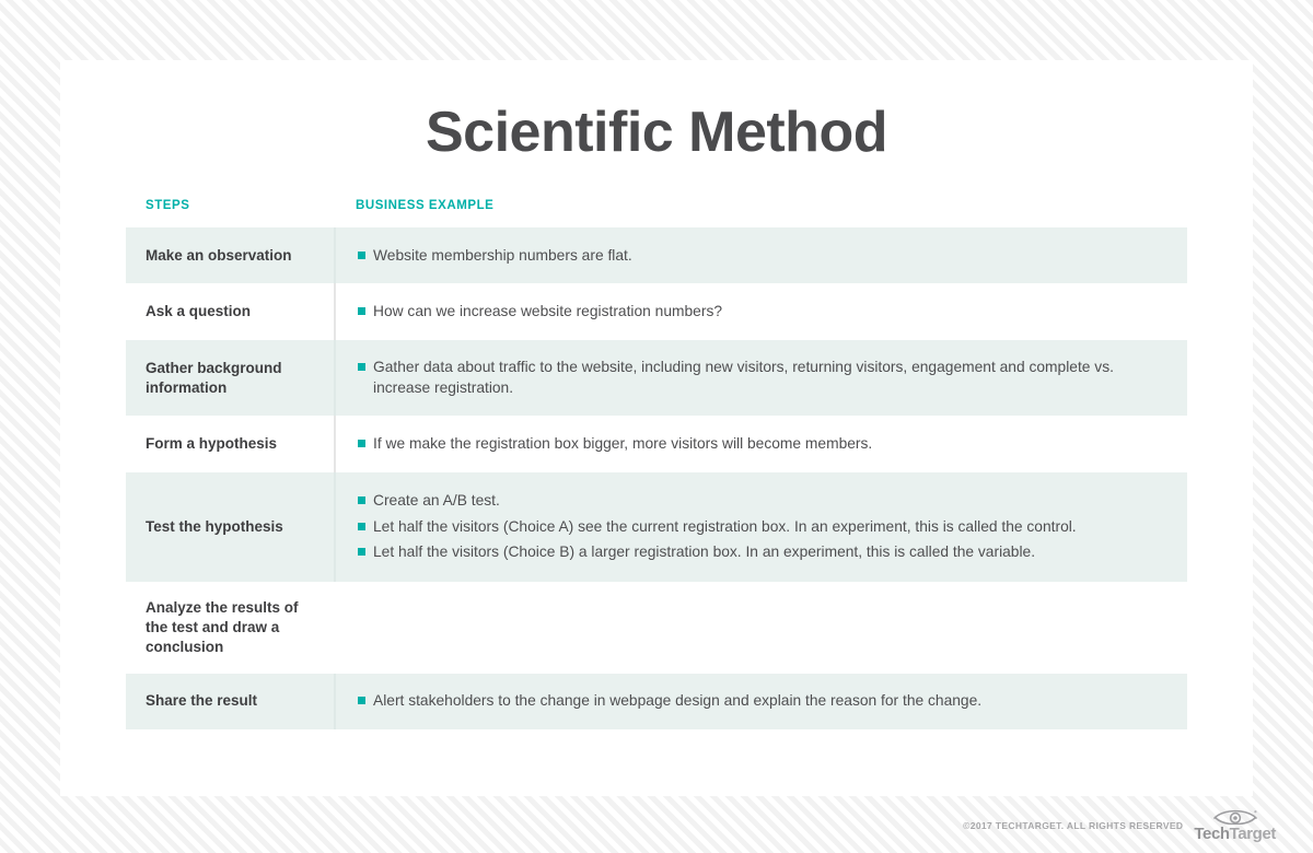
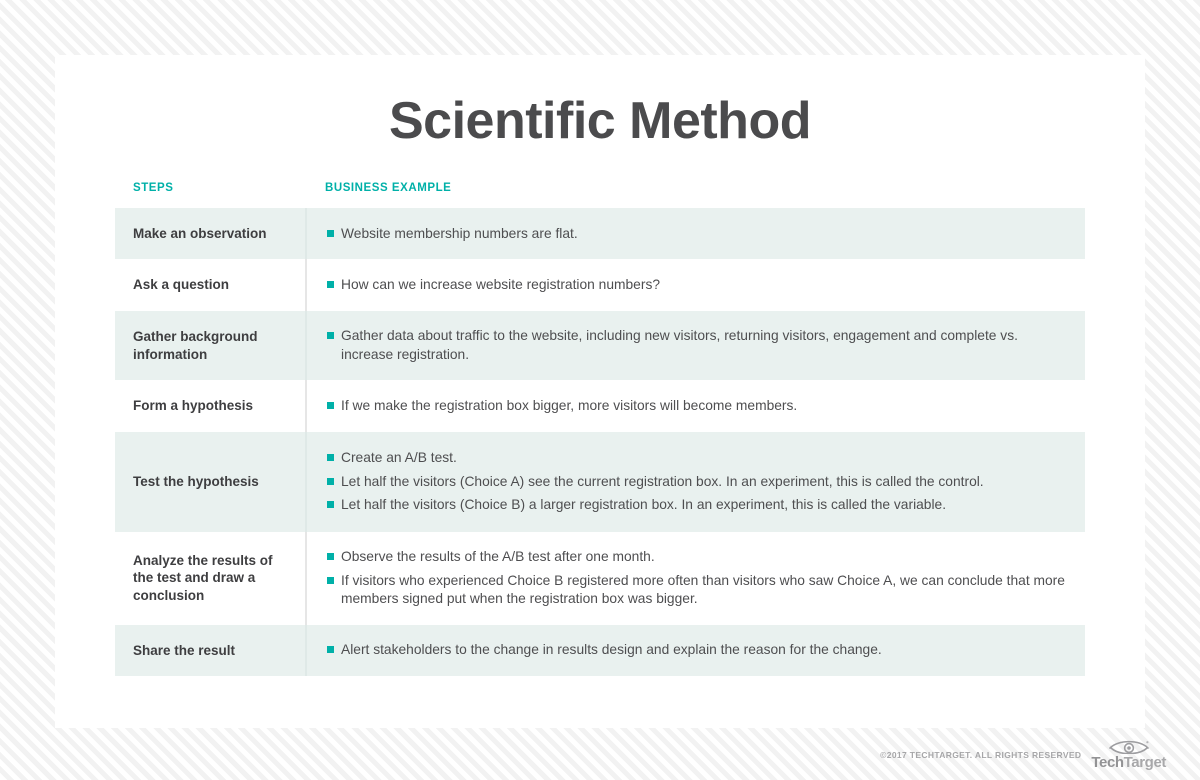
  Scientific Method
  STEPS
  BUSINESS EXAMPLE
  Make an observation
  Website membership numbers are flat.
  Ask a question
  How can we increase website registration numbers?
  Gather background information
  Gather data about traffic to the website, including new visitors, returning visitors, engagement and complete vs. increase registration.
  Form a hypothesis
  If we make the registration box bigger, more visitors will become members.
  Test the hypothesis
  Create an A/B test.
  Let half the visitors (Choice A) see the current registration box. In an experiment, this is called the control.
  Let half the visitors (Choice B) a larger registration box. In an experiment, this is called the variable.
  Analyze the results of the test and draw a conclusion
+ Observe the results of the A/B test after one month.
+ If visitors who experienced Choice B registered more often than visitors who saw Choice A, we can conclude that more members signed put when the registration box was bigger.
  Share the result
- Alert stakeholders to the change in webpage design and explain the reason for the change.
+ Alert stakeholders to the change in results design and explain the reason for the change.
  ©2017 TECHTARGET. ALL RIGHTS RESERVED
  TechTarget
